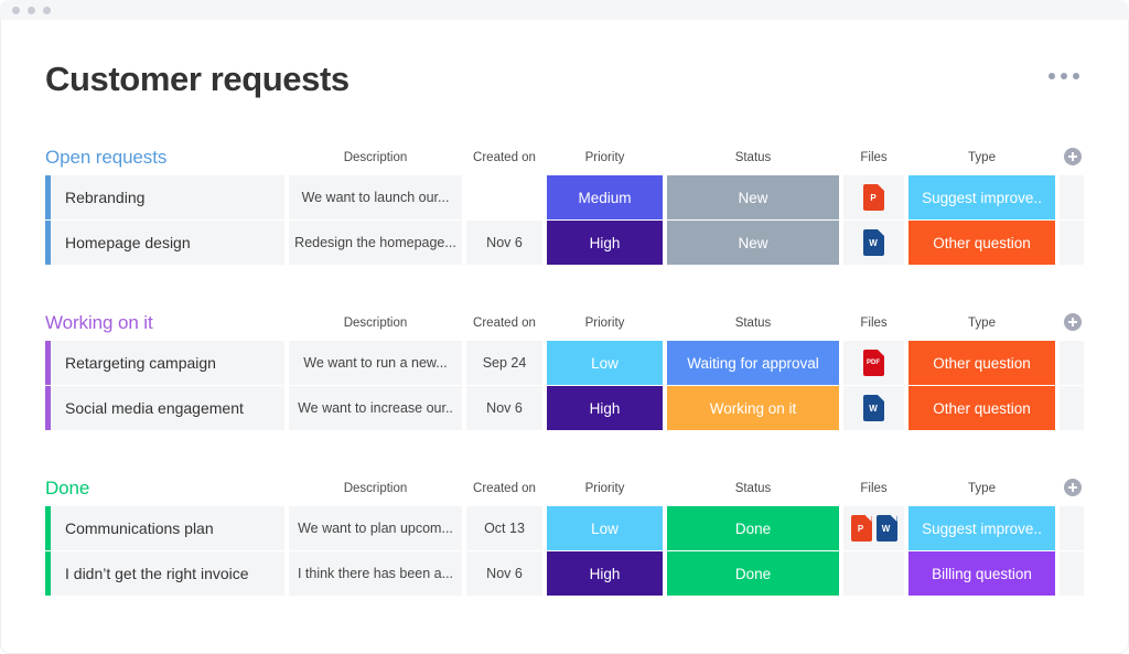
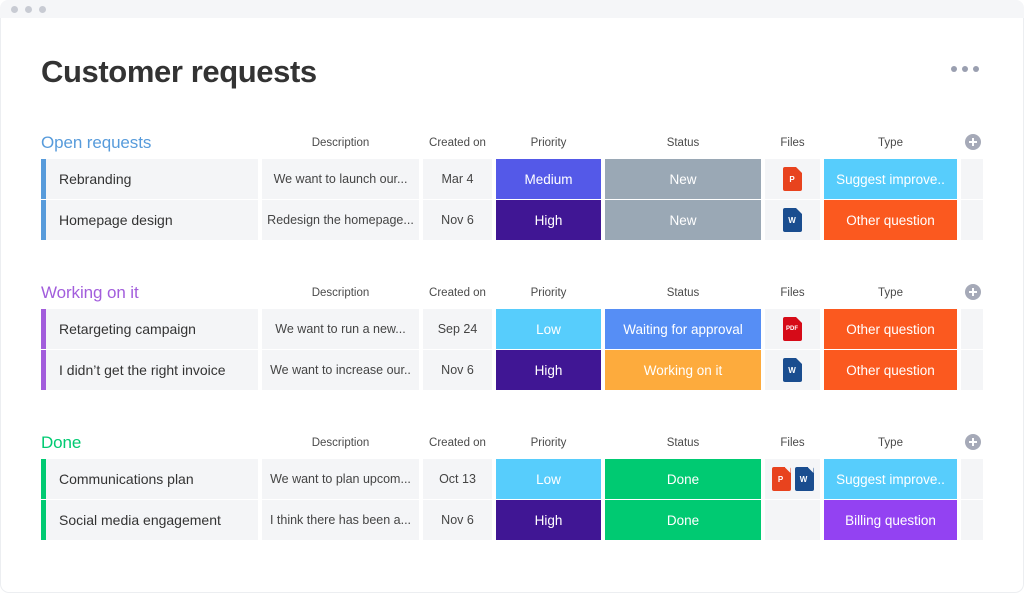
  Customer requests
  Open requests
  Description
  Created on
  Priority
  Status
  Files
  Type
  Rebranding
  We want to launch our...
+ Mar 4
  Medium
  New
  P
  Suggest improve..
  Homepage design
  Redesign the homepage...
  Nov 6
  High
  New
  W
  Other question
  Working on it
  Description
  Created on
  Priority
  Status
  Files
  Type
  Retargeting campaign
  We want to run a new...
  Sep 24
  Low
  Waiting for approval
  Other question
- Social media engagement
+ I didn’t get the right invoice
  We want to increase our..
  Nov 6
  High
  Working on it
  W
  Other question
  Done
  Description
  Created on
  Priority
  Status
  Files
  Type
  Communications plan
  We want to plan upcom...
  Oct 13
  Low
  Done
  P
  W
  Suggest improve..
- I didn’t get the right invoice
+ Social media engagement
  I think there has been a...
  Nov 6
  High
  Done
  Billing question
